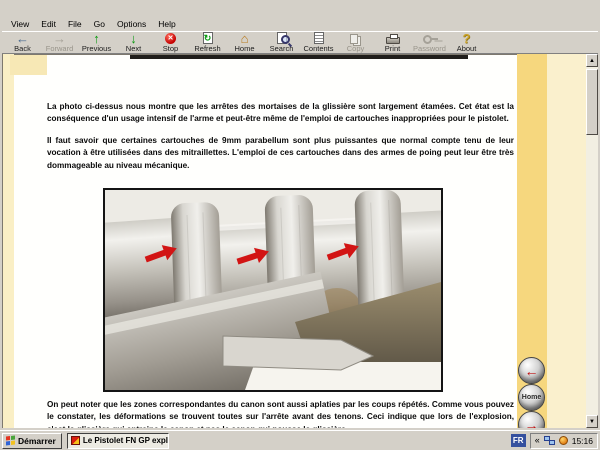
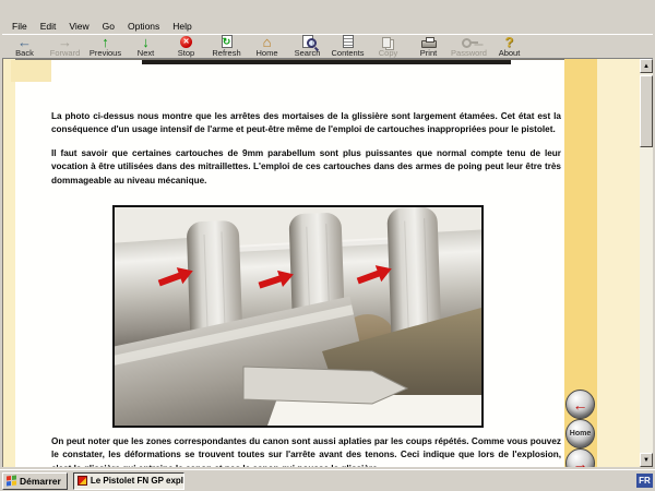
- View
+ File
  Edit
- File
+ View
  Go
  Options
  Help
  ←
  Back
  →
  Forward
  ↑
  Previous
  ↓
  Next
  Stop
  ↻
  Refresh
  ⌂
  Home
  Search
  Contents
  Copy
  Print
  Password
  ?
  About
  La photo ci-dessus nous montre que les arrêtes des mortaises de la glissière sont largement étamées. Cet état est la conséquence d'un usage intensif de l'arme et peut-être même de l'emploi de cartouches inappropriées pour le pistolet.
  Il faut savoir que certaines cartouches de 9mm parabellum sont plus puissantes que normal compte tenu de leur vocation à être utilisées dans des mitraillettes. L'emploi de ces cartouches dans des armes de poing peut leur être très dommageable au niveau mécanique.
  On peut noter que les zones correspondantes du canon sont aussi aplaties par les coups répétés. Comme vous pouvez le constater, les déformations se trouvent toutes sur l'arrête avant des tenons. Ceci indique que lors de l'explosion,
  ←
  →
  Démarrer
  Le Pistolet FN GP expl
  FR
- «
- 15:16
